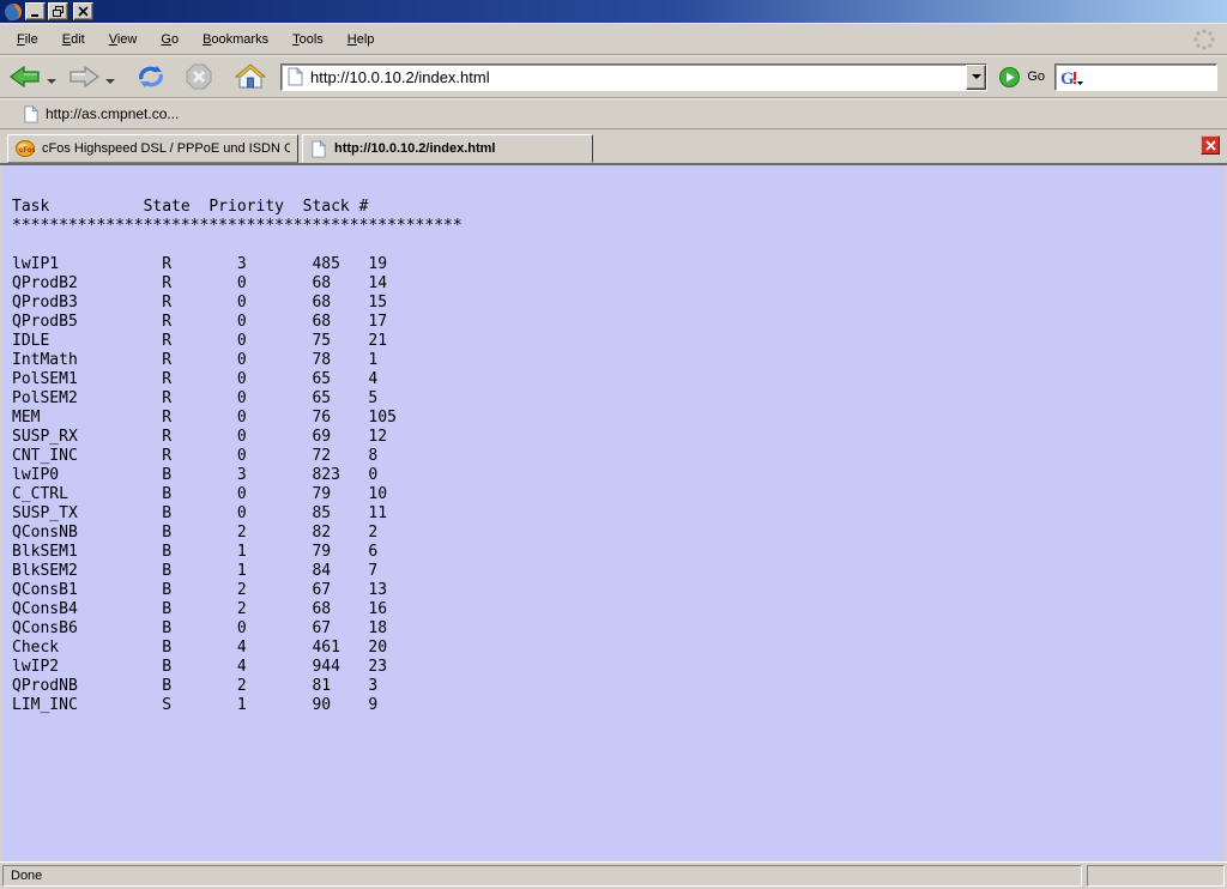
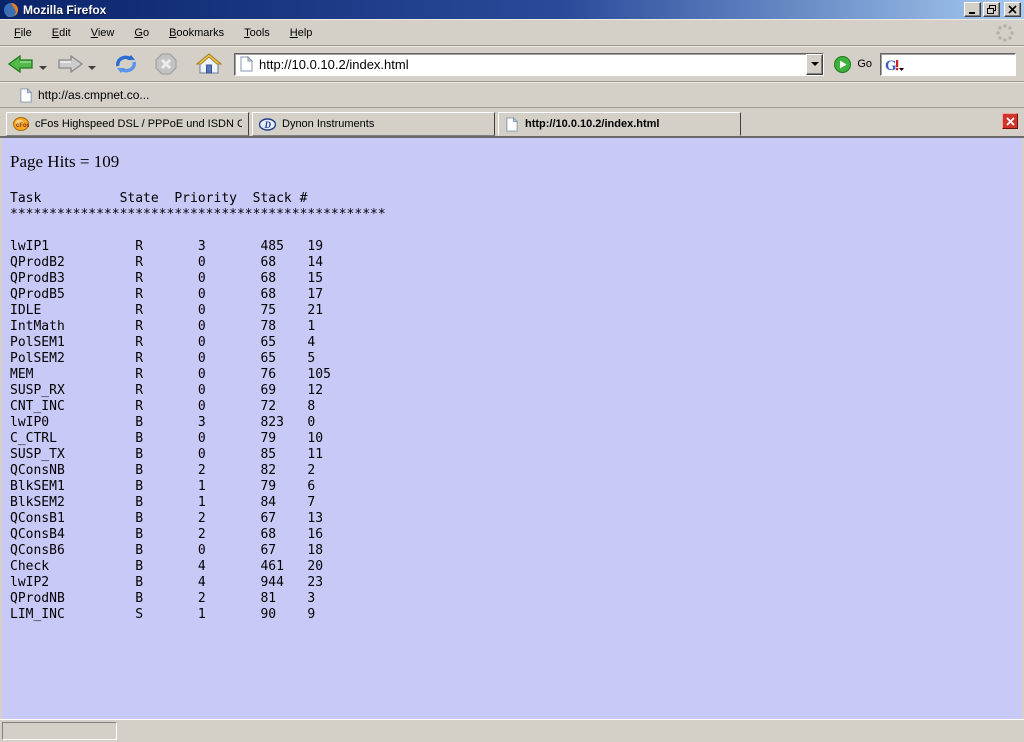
+ Mozilla Firefox
  File
  Edit
  View
  Go
  Bookmarks
  Tools
  Help
  http://10.0.10.2/index.html
  Go
  G
  http://as.cmpnet.co...
  cFos Highspeed DSL / PPPoE und ISDN C
+ D
+ Dynon Instruments
  http://10.0.10.2/index.html
+ Page Hits = 109
  Task State Priority Stack #
  ************************************************
  lwIP1 R 3 485 19
  QProdB2 R 0 68 14
  QProdB3 R 0 68 15
  QProdB5 R 0 68 17
  IDLE R 0 75 21
  IntMath R 0 78 1
  PolSEM1 R 0 65 4
  PolSEM2 R 0 65 5
  MEM R 0 76 105
  SUSP_RX R 0 69 12
  CNT_INC R 0 72 8
  lwIP0 B 3 823 0
  C_CTRL B 0 79 10
  SUSP_TX B 0 85 11
  QConsNB B 2 82 2
  BlkSEM1 B 1 79 6
  BlkSEM2 B 1 84 7
  QConsB1 B 2 67 13
  QConsB4 B 2 68 16
  QConsB6 B 0 67 18
  Check B 4 461 20
  lwIP2 B 4 944 23
  QProdNB B 2 81 3
  LIM_INC S 1 90 9
- Done
